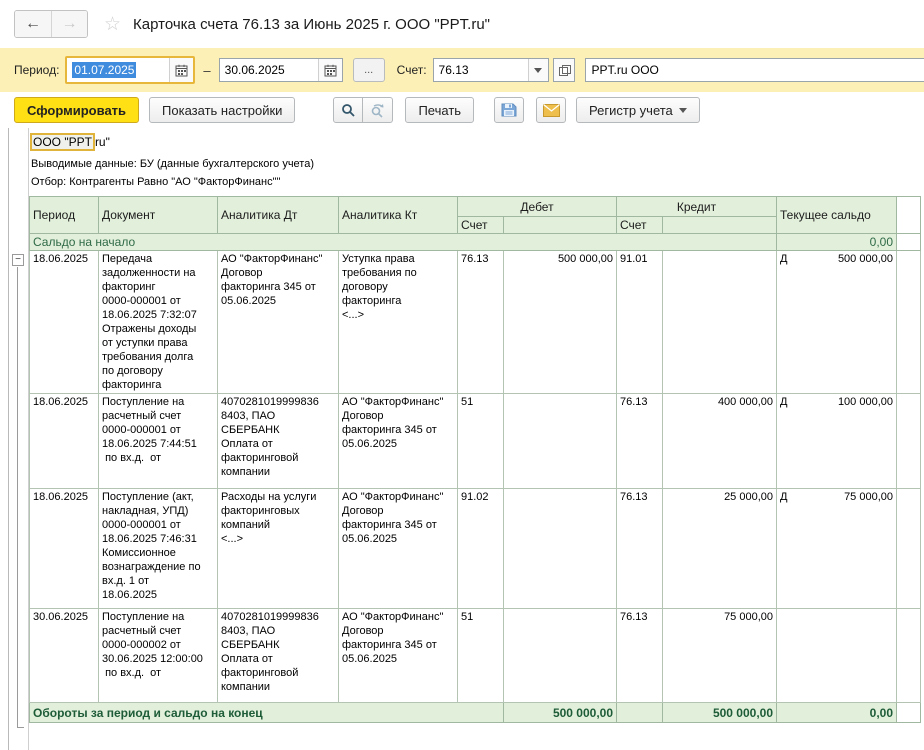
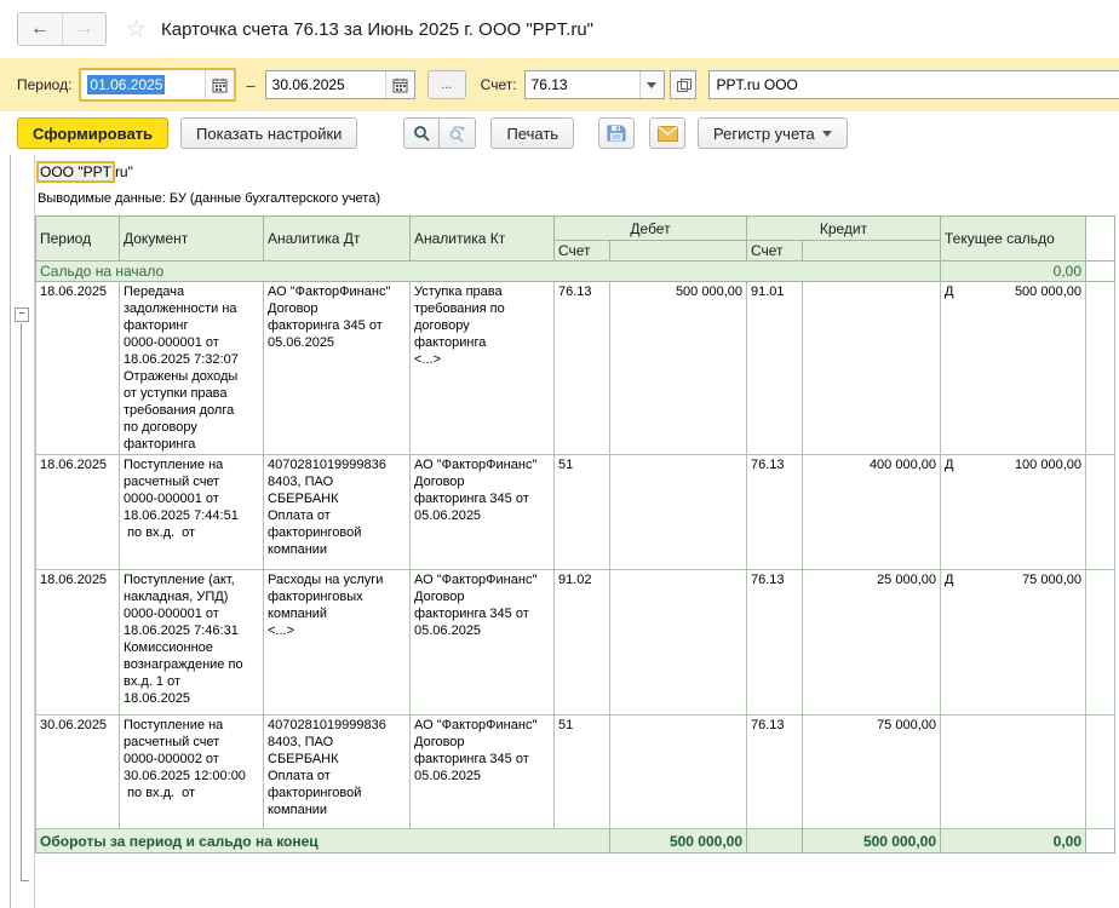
  ←
  →
  ☆
  Карточка счета 76.13 за Июнь 2025 г. ООО "PPT.ru"
  Период:
- 01.07.2025
+ 01.06.2025
  –
  30.06.2025
  ...
  Счет:
  76.13
  PPT.ru ООО
  Сформировать
  Показать настройки
  Печать
  Регистр учета
  −
  ООО "PPT ru"
  Выводимые данные: БУ (данные бухгалтерского учета)
- Отбор: Контрагенты Равно "АО "ФакторФинанс""
  Период	Документ	Аналитика Дт	Аналитика Кт	Дебет	Кредит	Текущее сальдо
  Счет		Счет
  Сальдо на начало	0,00
  18.06.2025	Передача задолженности на факторинг 0000-000001 от 18.06.2025 7:32:07 Отражены доходы от уступки права требования долга по договору факторинга	АО "ФакторФинанс" Договор факторинга 345 от 05.06.2025	Уступка права требования по договору факторинга <...>	76.13	500 000,00	91.01		Д 500 000,00
  18.06.2025	Поступление на расчетный счет 0000-000001 от 18.06.2025 7:44:51 по вх.д. от	4070281019999836 8403, ПАО СБЕРБАНК Оплата от факторинговой компании	АО "ФакторФинанс" Договор факторинга 345 от 05.06.2025	51		76.13	400 000,00	Д 100 000,00
  18.06.2025	Поступление (акт, накладная, УПД) 0000-000001 от 18.06.2025 7:46:31 Комиссионное вознаграждение по вх.д. 1 от 18.06.2025	Расходы на услуги факторинговых компаний <...>	АО "ФакторФинанс" Договор факторинга 345 от 05.06.2025	91.02		76.13	25 000,00	Д 75 000,00
  30.06.2025	Поступление на расчетный счет 0000-000002 от 30.06.2025 12:00:00 по вх.д. от	4070281019999836 8403, ПАО СБЕРБАНК Оплата от факторинговой компании	АО "ФакторФинанс" Договор факторинга 345 от 05.06.2025	51		76.13	75 000,00
  Обороты за период и сальдо на конец	500 000,00		500 000,00	0,00
